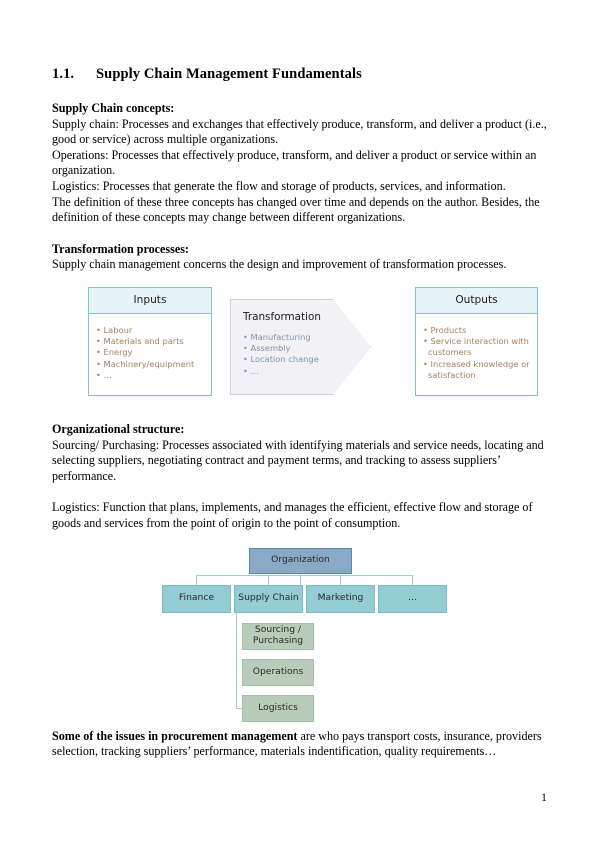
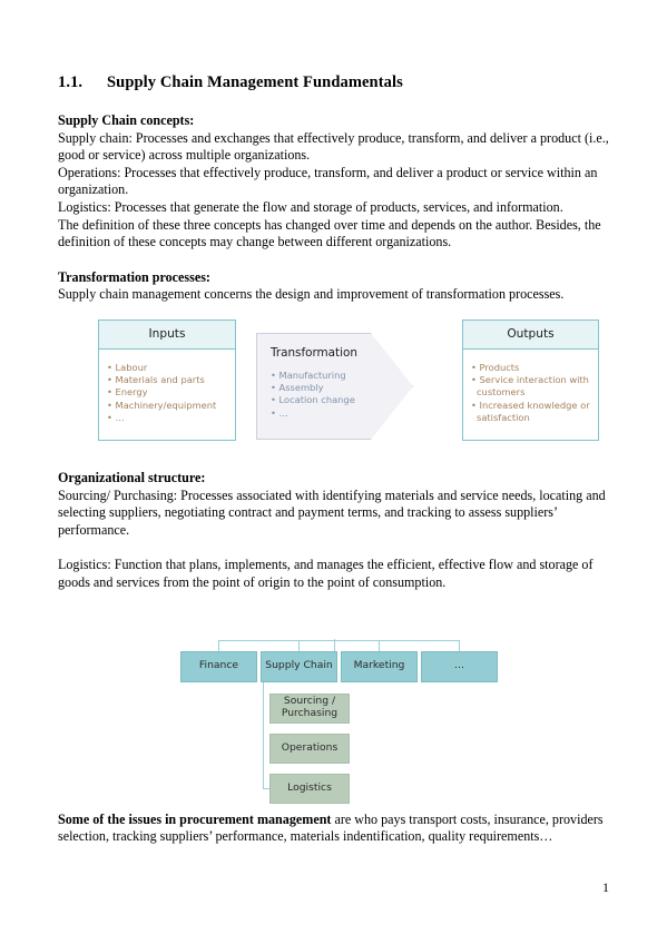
  1.1.
  Supply Chain Management Fundamentals
  Supply Chain concepts:
  Supply chain: Processes and exchanges that effectively produce, transform, and deliver a product (i.e., good or service) across multiple organizations.
  Operations: Processes that effectively produce, transform, and deliver a product or service within an organization.
  Logistics: Processes that generate the flow and storage of products, services, and information.
  The definition of these three concepts has changed over time and depends on the author. Besides, the definition of these concepts may change between different organizations.
  Transformation processes:
  Supply chain management concerns the design and improvement of transformation processes.
  Inputs
  • Labour
  • Materials and parts
  • Energy
  • Machinery/equipment
  • …
  Transformation
  • Manufacturing
  • Assembly
  • Location change
  • …
  Outputs
  • Products
  • Service interaction with customers
  • Increased knowledge or satisfaction
  Organizational structure:
  Sourcing/ Purchasing: Processes associated with identifying materials and service needs, locating and selecting suppliers, negotiating contract and payment terms, and tracking to assess suppliers’ performance.
  Logistics: Function that plans, implements, and manages the efficient, effective flow and storage of goods and services from the point of origin to the point of consumption.
- Organization
  Finance
  Supply Chain
  Marketing
  …
  Sourcing / Purchasing
  Operations
  Logistics
  Some of the issues in procurement management are who pays transport costs, insurance, providers selection, tracking suppliers’ performance, materials indentification, quality requirements…
  1
